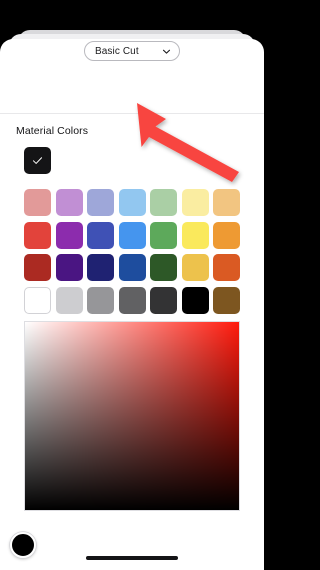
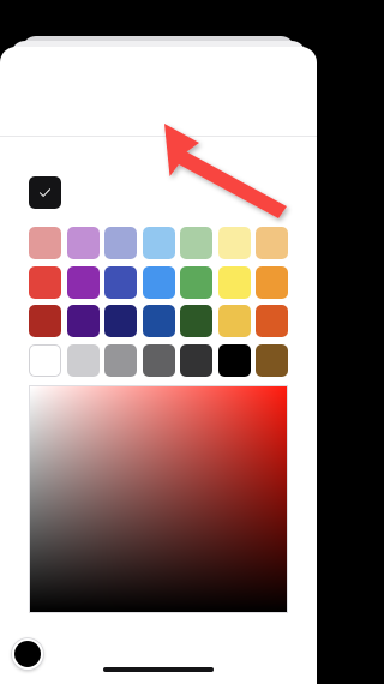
- Basic Cut
- Material Colors
